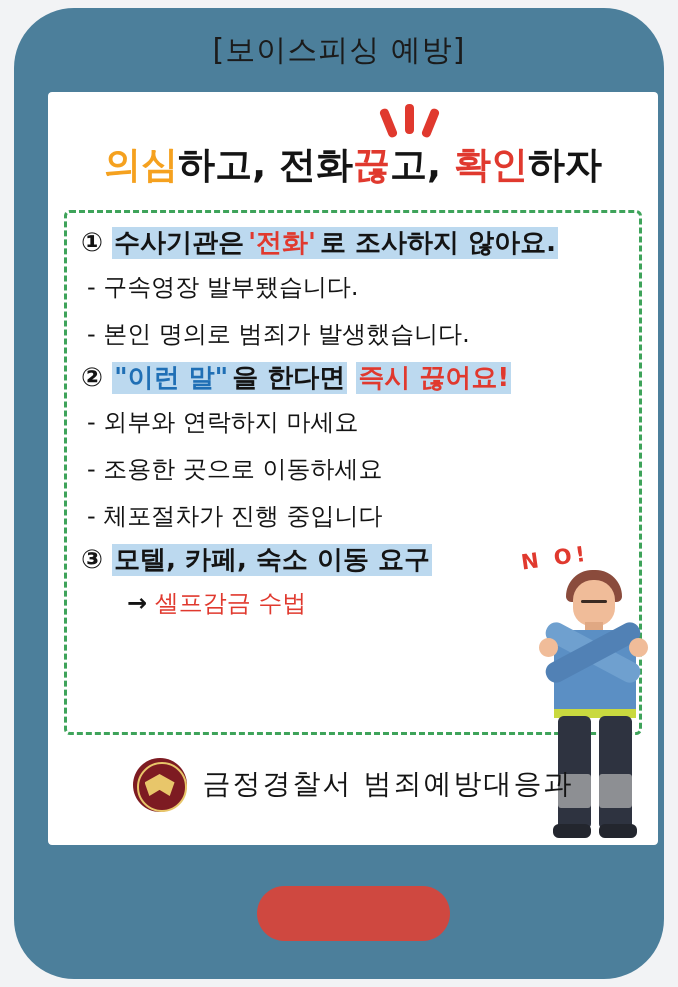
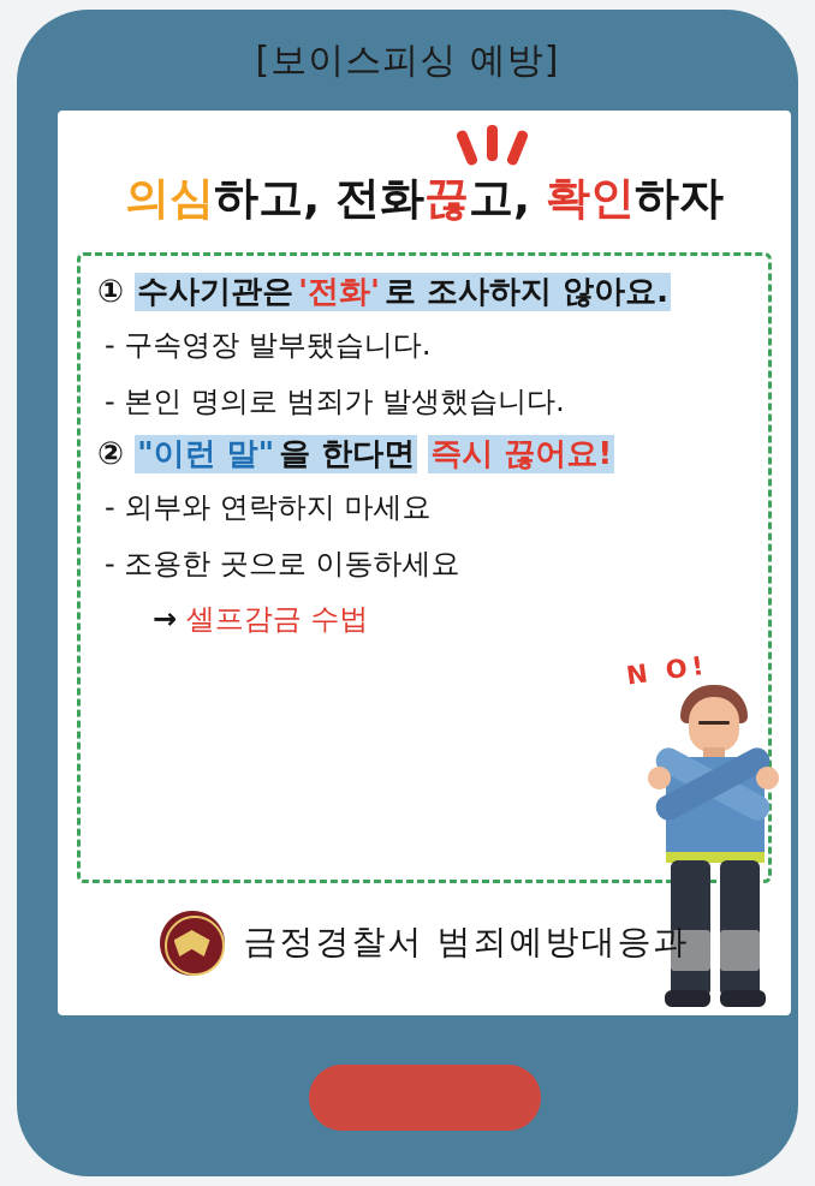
  [보이스피싱 예방]
  의심하고, 전화끊고, 확인하자
  ① 수사기관은 '전화' 로 조사하지 않아요.
  - 구속영장 발부됐습니다.
  - 본인 명의로 범죄가 발생했습니다.
  ② "이런 말" 을 한다면 즉시 끊어요!
  - 외부와 연락하지 마세요
  - 조용한 곳으로 이동하세요
- - 체포절차가 진행 중입니다
- ③ 모텔, 카페, 숙소 이동 요구
  → 셀프감금 수법
  금정경찰서 범죄예방대응과
